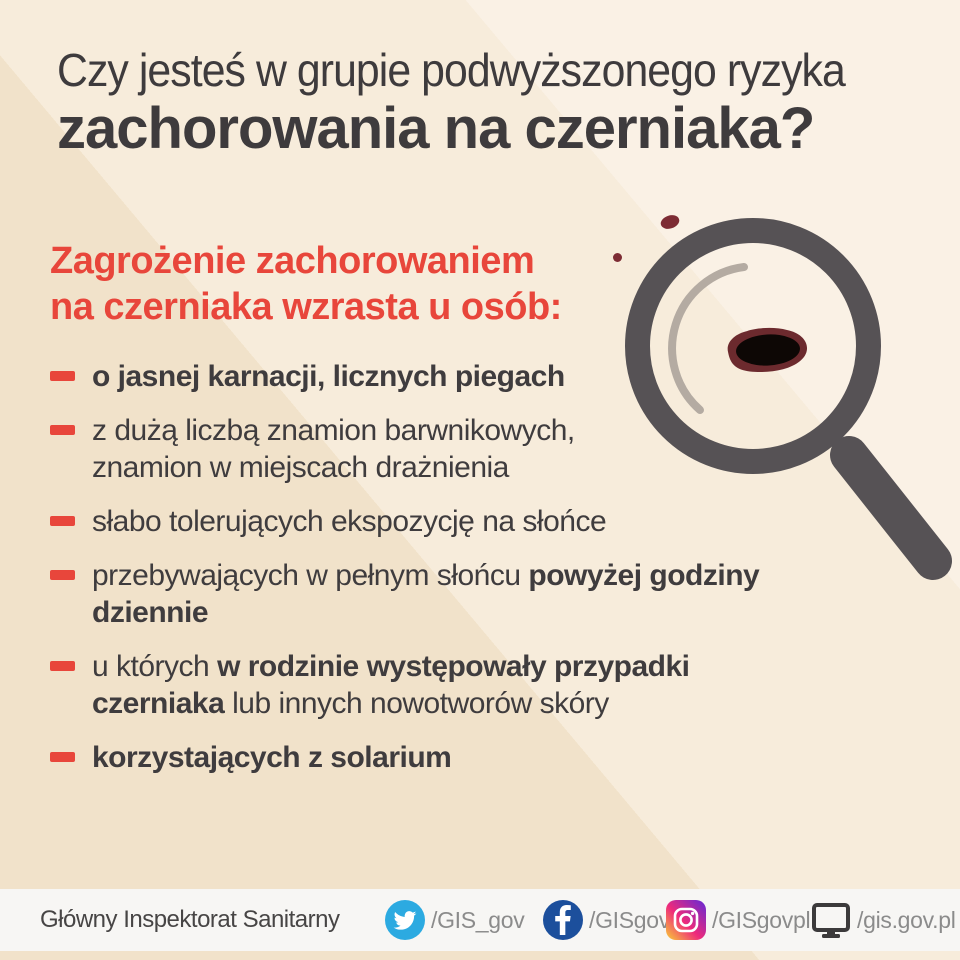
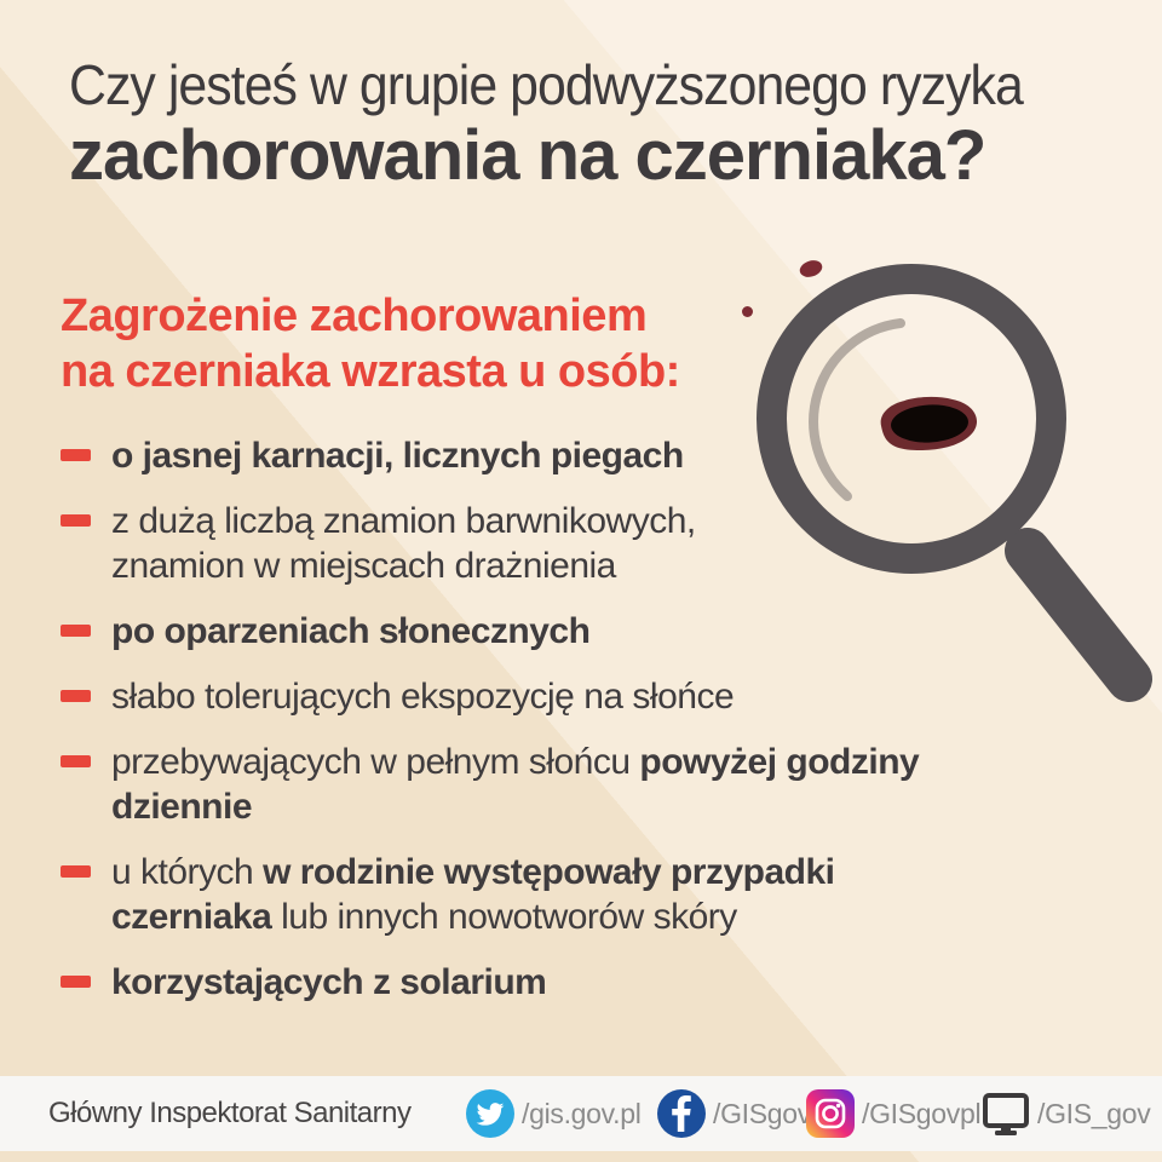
  Czy jesteś w grupie podwyższonego ryzyka
  zachorowania na czerniaka?
  Zagrożenie zachorowaniem
  na czerniaka wzrasta u osób:
  o jasnej karnacji, licznych piegach
  z dużą liczbą znamion barwnikowych,
  znamion w miejscach drażnienia
+ po oparzeniach słonecznych
  słabo tolerujących ekspozycję na słońce
  przebywających w pełnym słońcu powyżej godziny
  dziennie
  u których w rodzinie występowały przypadki
  czerniaka lub innych nowotworów skóry
  korzystających z solarium
  Główny Inspektorat Sanitarny
- /GIS_gov
+ /gis.gov.pl
  /GISgov
  /GISgovpl
- /gis.gov.pl
+ /GIS_gov
